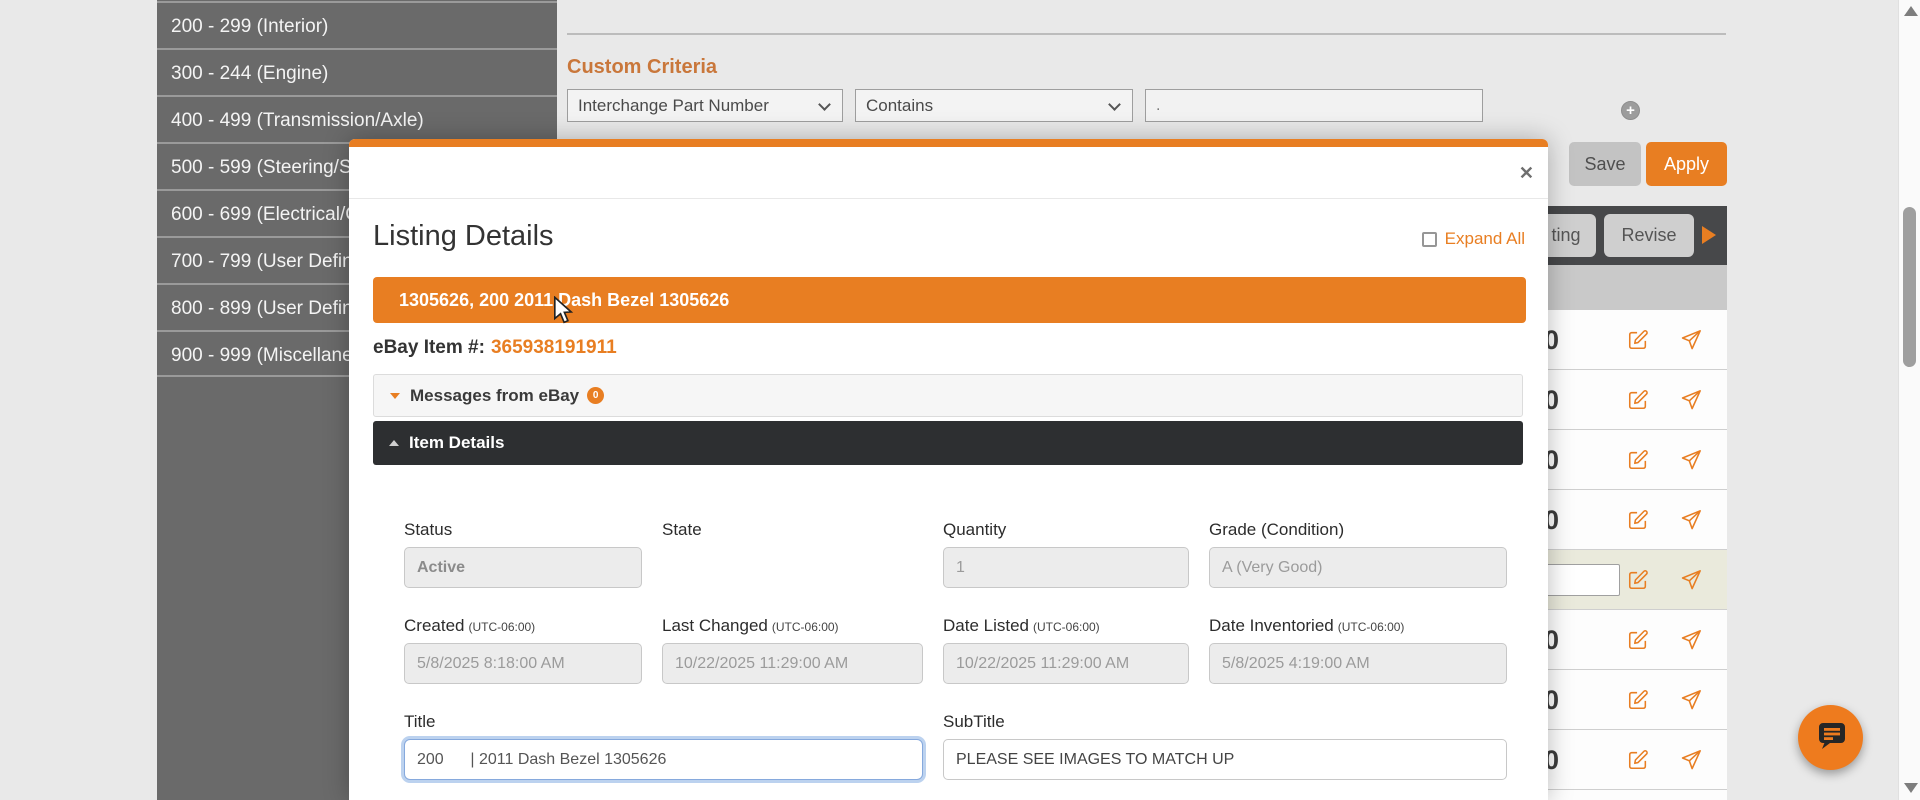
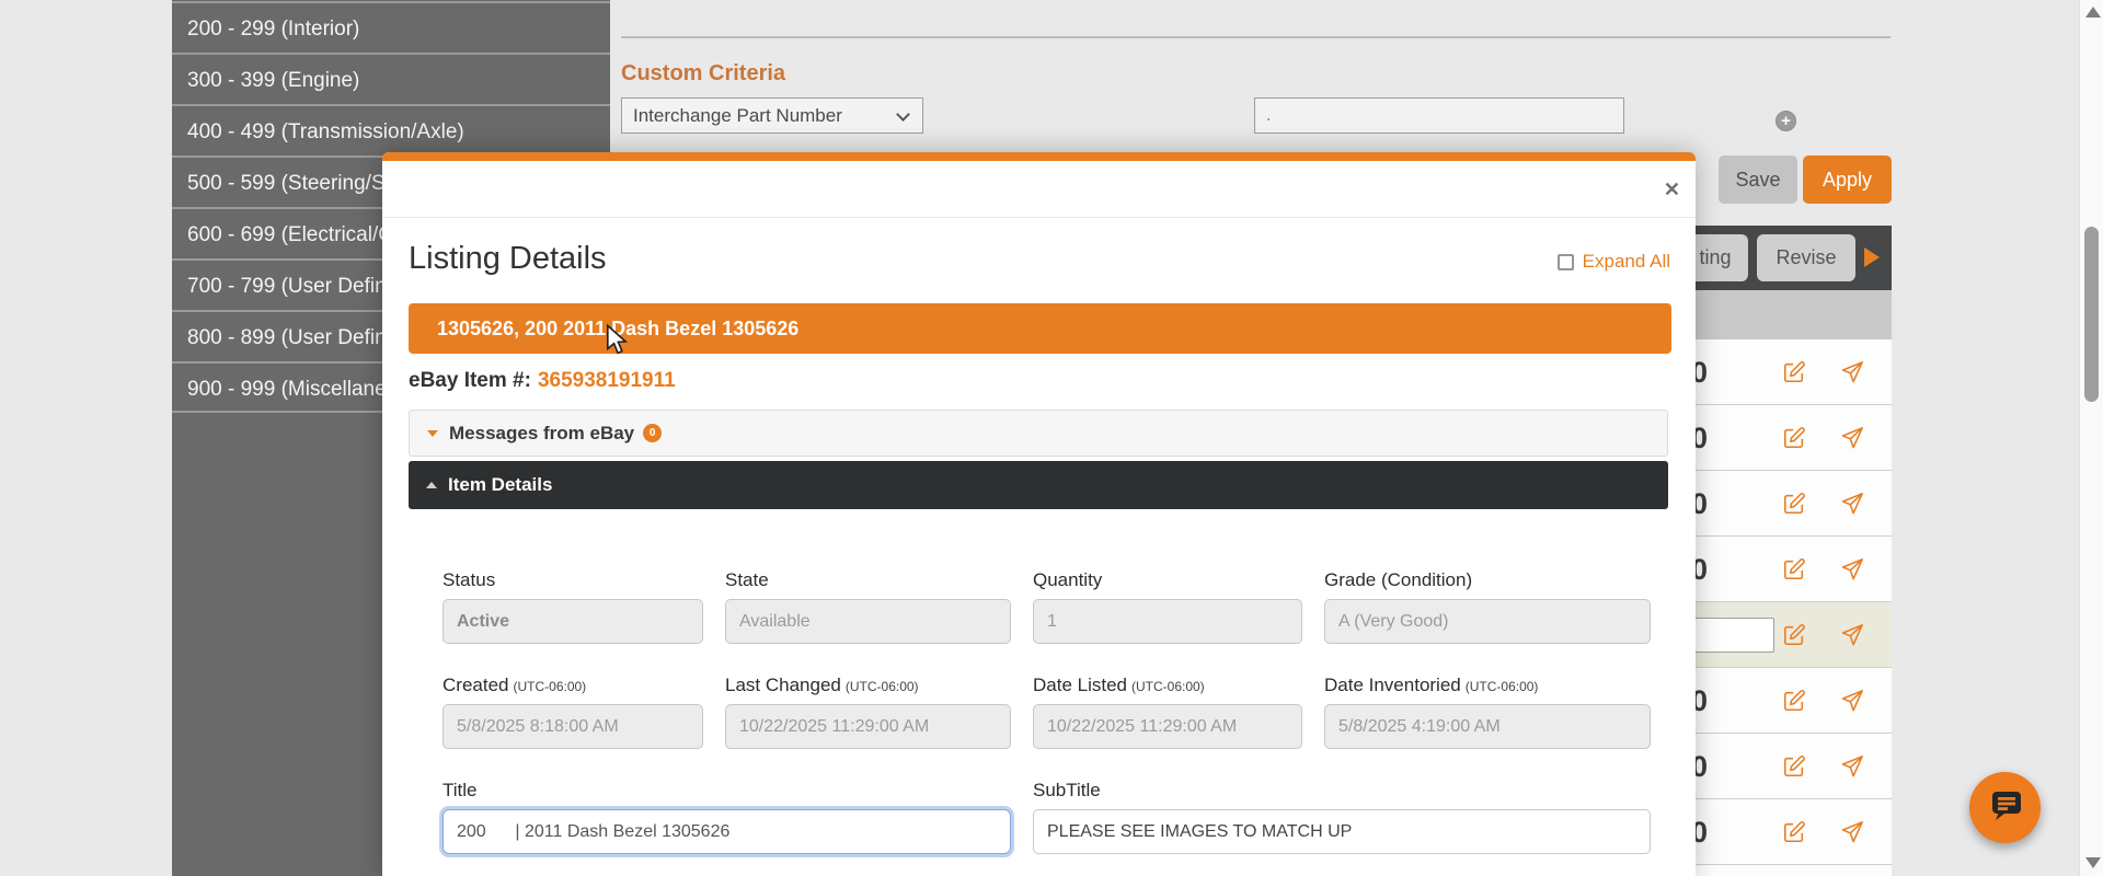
  200 - 299 (Interior)
- 300 - 244 (Engine)
+ 300 - 399 (Engine)
  400 - 499 (Transmission/Axle)
  500 - 599 (Steering/S
  600 - 699 (Electrical/
  700 - 799 (User Defin
  800 - 899 (User Defin
  900 - 999 (Miscellane
  Custom Criteria
  Interchange Part Number
- Contains
  .
  +
  Save
  Apply
  ting
  Revise
  0
  0
  0
  0
  0
  0
  0
  ✕
  Listing Details
  Expand All
  1305626, 200 2011 Dash Bezel 1305626
  eBay Item #: 365938191911
  Messages from eBay
  0
  Item Details
  Status
  Active
  State
+ Available
  Quantity
  1
  Grade (Condition)
  A (Very Good)
  Created (UTC-06:00)
  5/8/2025 8:18:00 AM
  Last Changed (UTC-06:00)
  10/22/2025 11:29:00 AM
  Date Listed (UTC-06:00)
  10/22/2025 11:29:00 AM
  Date Inventoried (UTC-06:00)
  5/8/2025 4:19:00 AM
  Title
  200 | 2011 Dash Bezel 1305626
  SubTitle
  PLEASE SEE IMAGES TO MATCH UP
